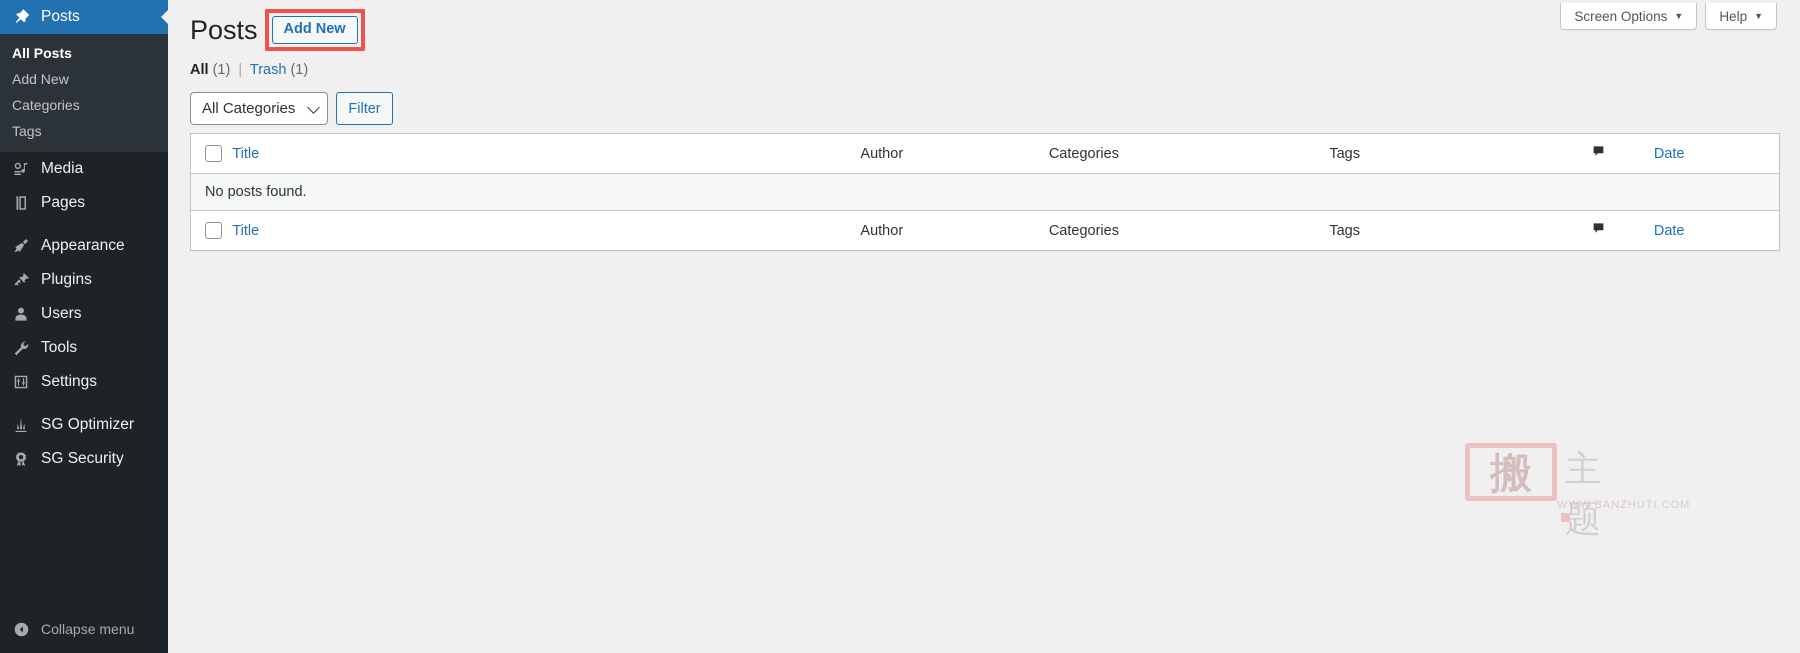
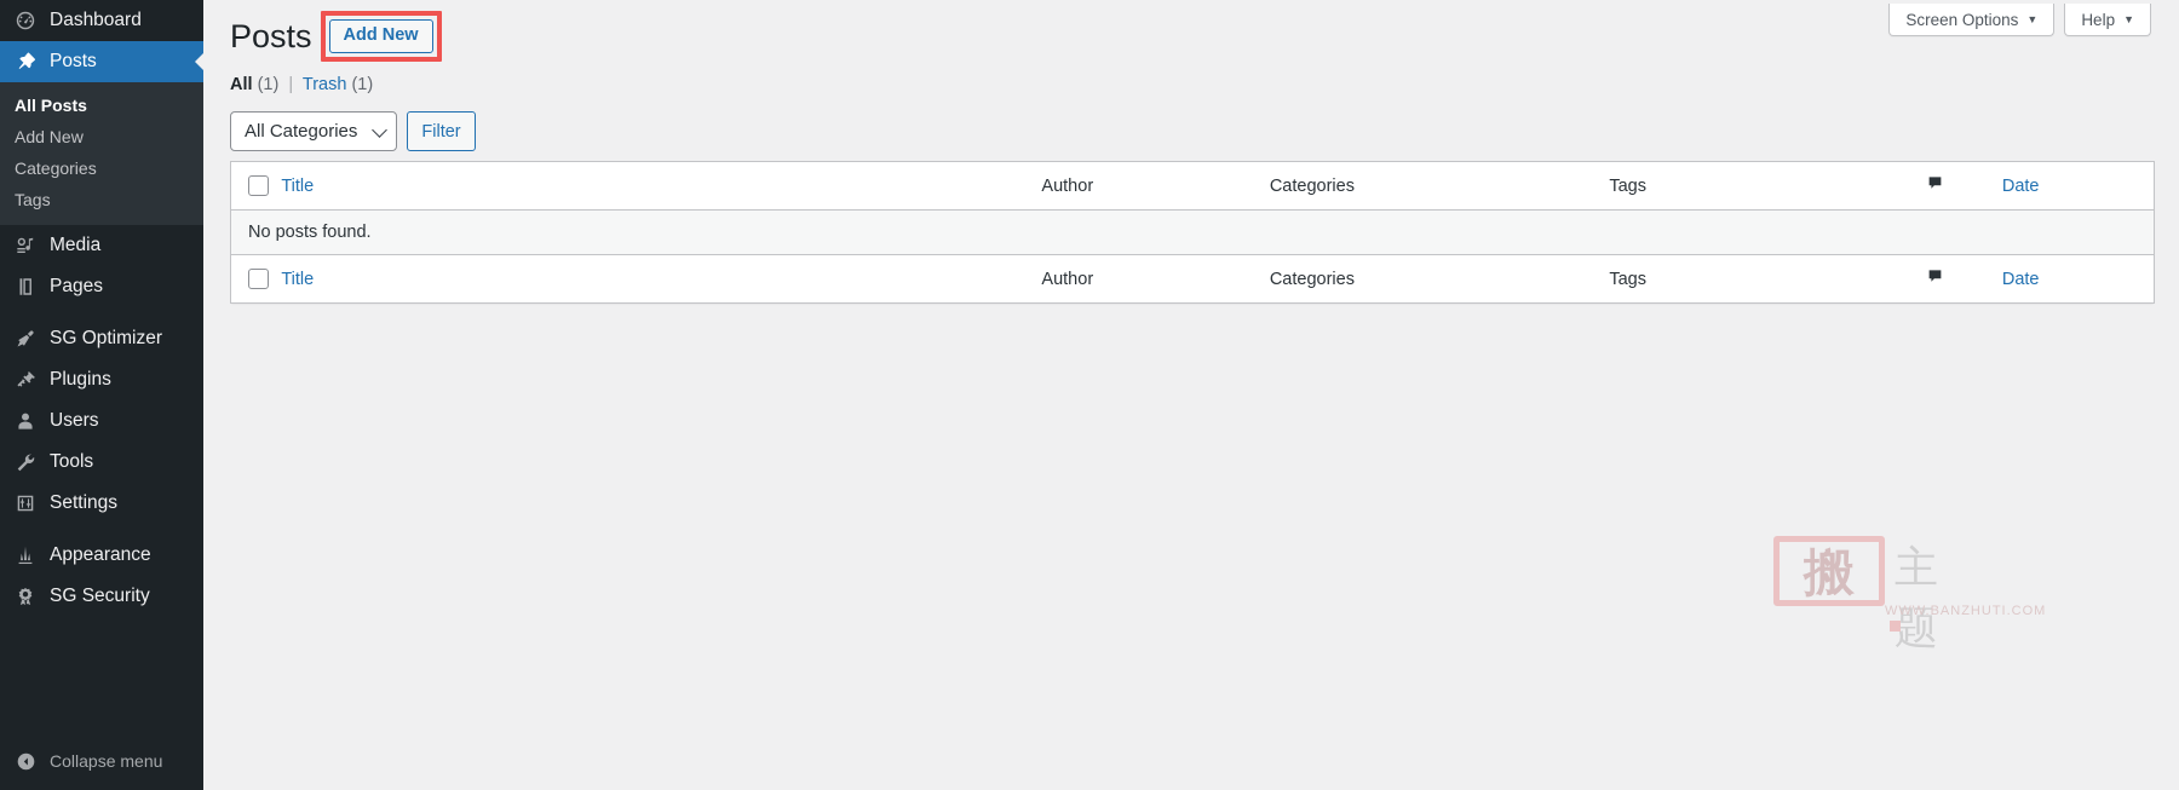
+ Dashboard
  Posts
  All Posts
  Add New
  Categories
  Tags
  Media
  Pages
- Appearance
+ SG Optimizer
  Plugins
  Users
  Tools
  Settings
- SG Optimizer
+ Appearance
  SG Security
  Collapse menu
  Screen Options
  ▼
  Help
  ▼
  Posts
  Add New
  All (1) | Trash (1)
  All Categories
  Filter
  	Title	Author	Categories	Tags		Date
  No posts found.
  	Title	Author	Categories	Tags		Date
  搬
  主 题
  WWW.BANZHUTI.COM
